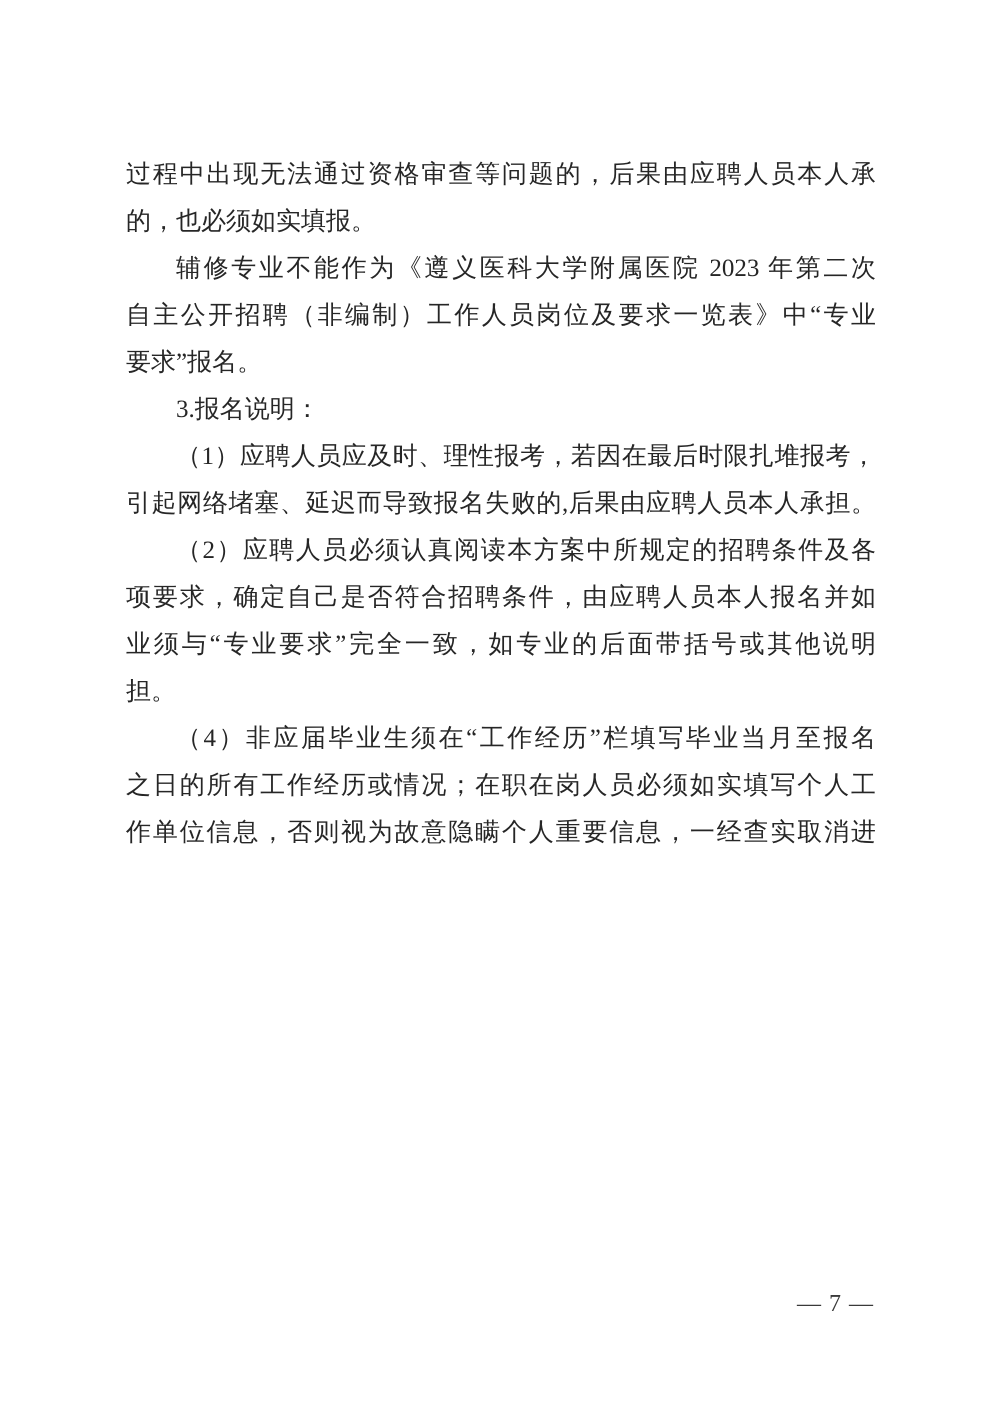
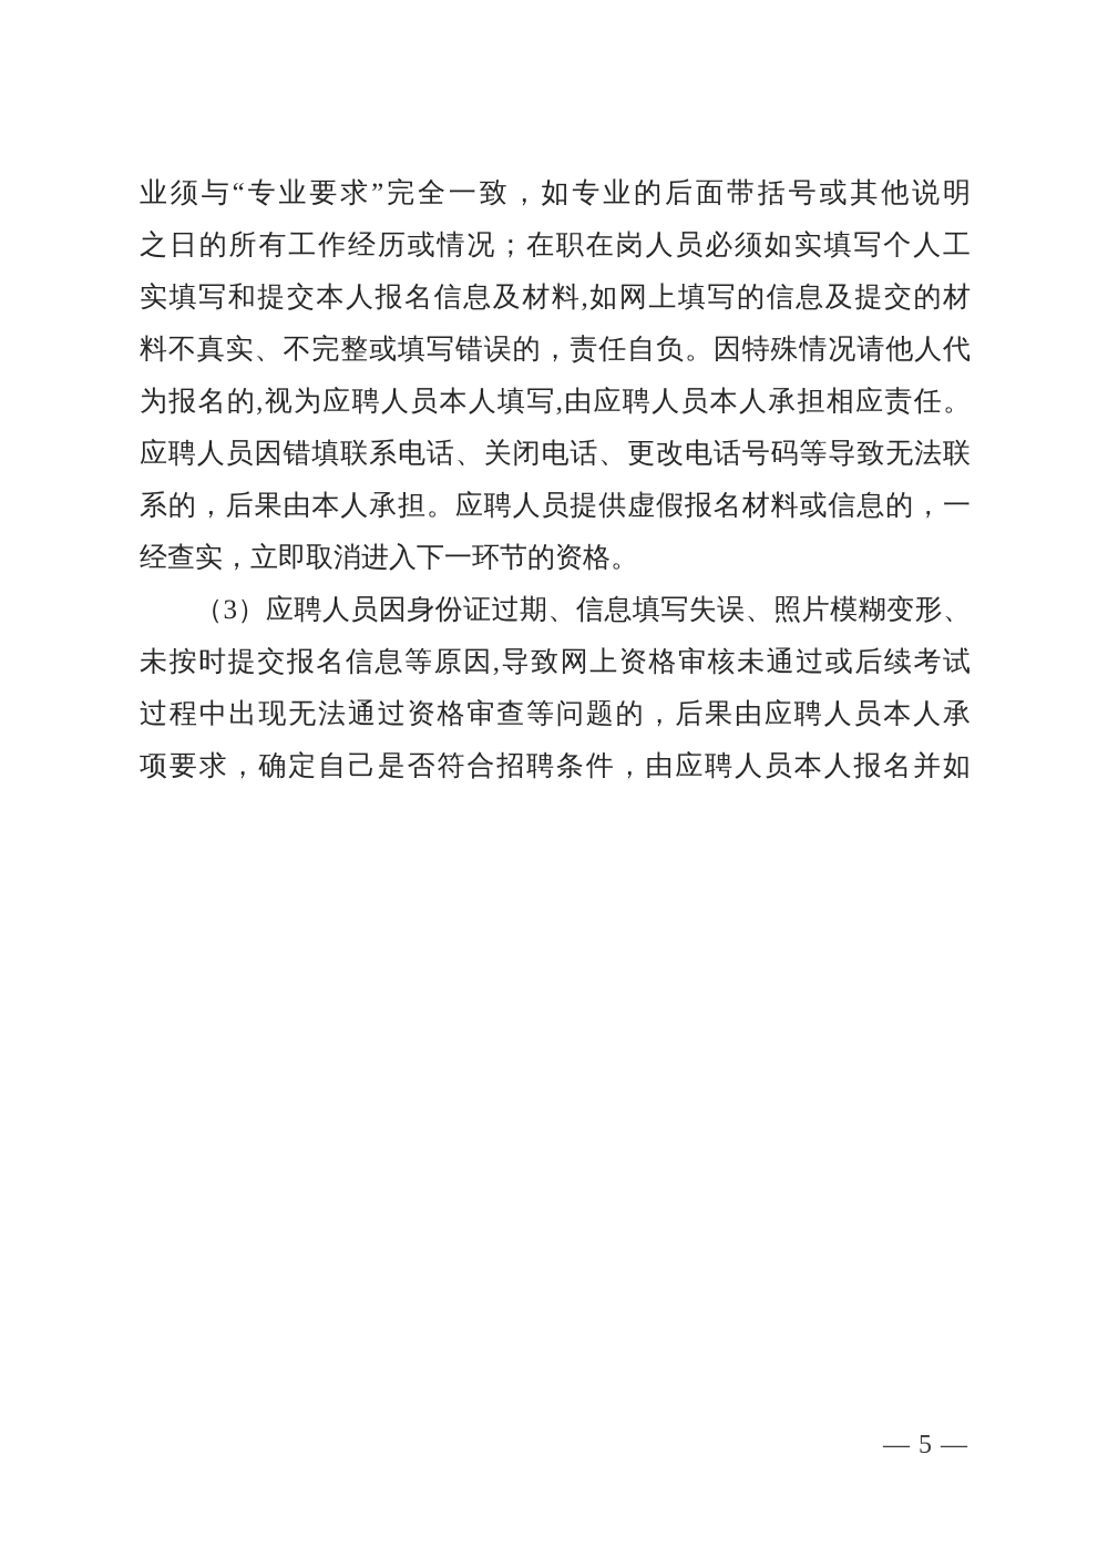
- 过程中出现无法通过资格审查等问题的，后果由应聘人员本人承
+ 业须与“专业要求”完全一致，如专业的后面带括号或其他说明
- 的，也必须如实填报。
- 辅修专业不能作为《遵义医科大学附属医院 2023 年第二次
- 自主公开招聘（非编制）工作人员岗位及要求一览表》中“专业
- 要求”报名。
- 3.报名说明：
- （1）应聘人员应及时、理性报考，若因在最后时限扎堆报考，
- 引起网络堵塞、延迟而导致报名失败的,后果由应聘人员本人承担。
- （2）应聘人员必须认真阅读本方案中所规定的招聘条件及各
- 项要求，确定自己是否符合招聘条件，由应聘人员本人报名并如
+ 之日的所有工作经历或情况；在职在岗人员必须如实填写个人工
+ 实填写和提交本人报名信息及材料,如网上填写的信息及提交的材
+ 料不真实、不完整或填写错误的，责任自负。因特殊情况请他人代
+ 为报名的,视为应聘人员本人填写,由应聘人员本人承担相应责任。
+ 应聘人员因错填联系电话、关闭电话、更改电话号码等导致无法联
+ 系的，后果由本人承担。应聘人员提供虚假报名材料或信息的，一
+ 经查实，立即取消进入下一环节的资格。
+ （3）应聘人员因身份证过期、信息填写失误、照片模糊变形、
+ 未按时提交报名信息等原因,导致网上资格审核未通过或后续考试
- 业须与“专业要求”完全一致，如专业的后面带括号或其他说明
+ 过程中出现无法通过资格审查等问题的，后果由应聘人员本人承
- 担。
- （4）非应届毕业生须在“工作经历”栏填写毕业当月至报名
- 之日的所有工作经历或情况；在职在岗人员必须如实填写个人工
+ 项要求，确定自己是否符合招聘条件，由应聘人员本人报名并如
- 作单位信息，否则视为故意隐瞒个人重要信息，一经查实取消进
- — 7 —
+ — 5 —
